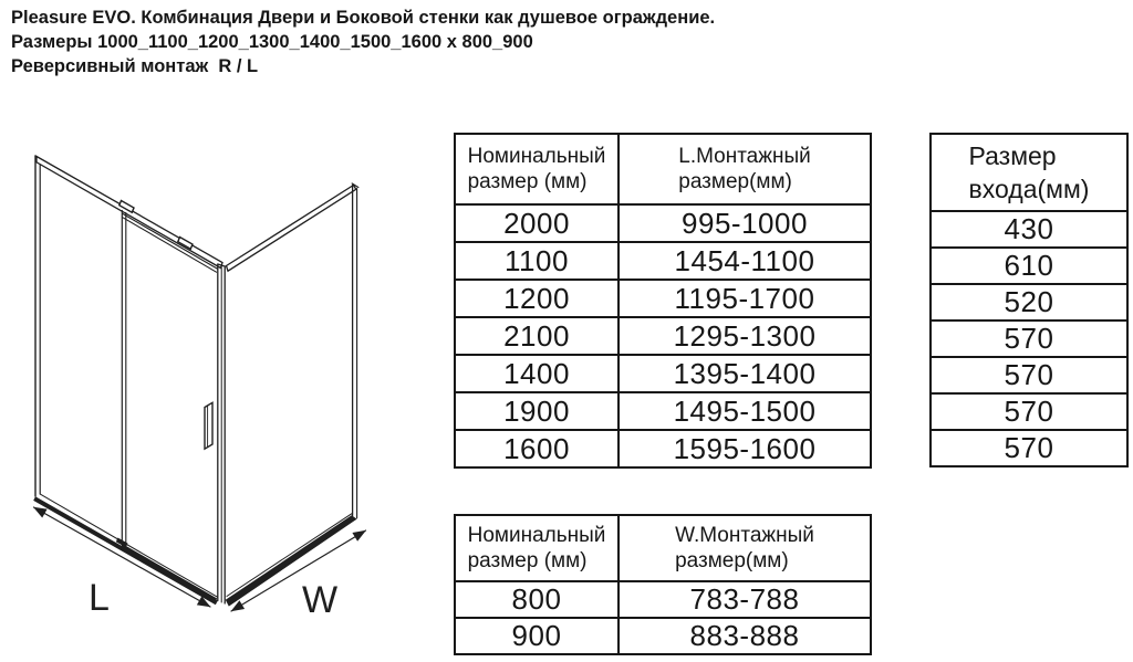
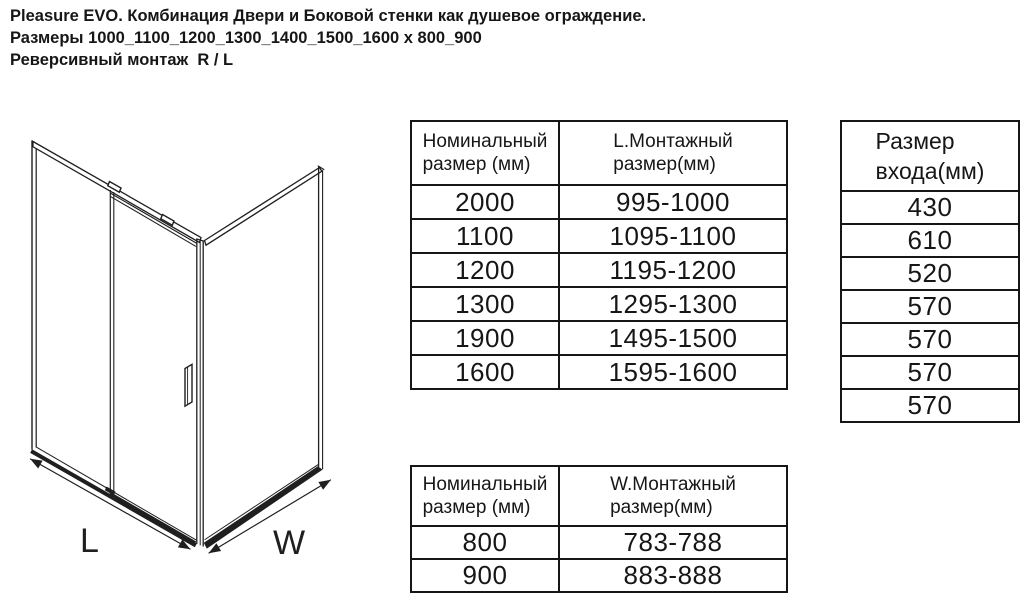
  Pleasure EVO. Комбинация Двери и Боковой стенки как душевое ограждение.
  Размеры 1000_1100_1200_1300_1400_1500_1600 x 800_900
  Реверсивный монтаж R / L
  L
  W
  Номинальныйразмер (мм)	L.Монтажныйразмер(мм)
  2000	995-1000
- 1100	1454-1100
+ 1100	1095-1100
- 1200	1195-1700
+ 1200	1195-1200
- 2100	1295-1300
+ 1300	1295-1300
- 1400	1395-1400
  1900	1495-1500
  1600	1595-1600
  Размервхода(мм)
  430
  610
  520
  570
  570
  570
  570
  Номинальныйразмер (мм)	W.Монтажныйразмер(мм)
  800	783-788
  900	883-888
